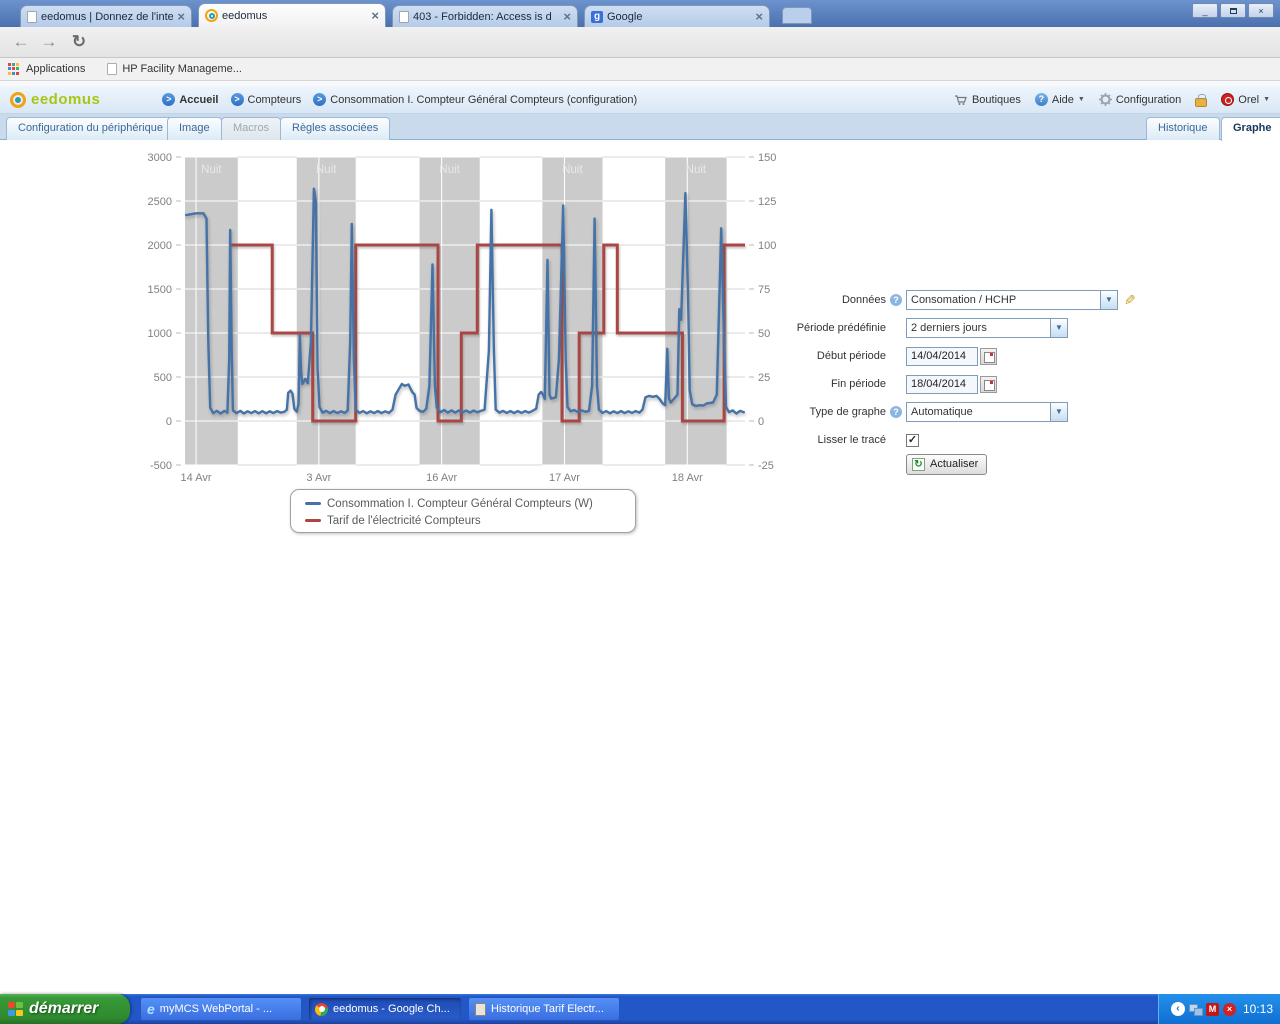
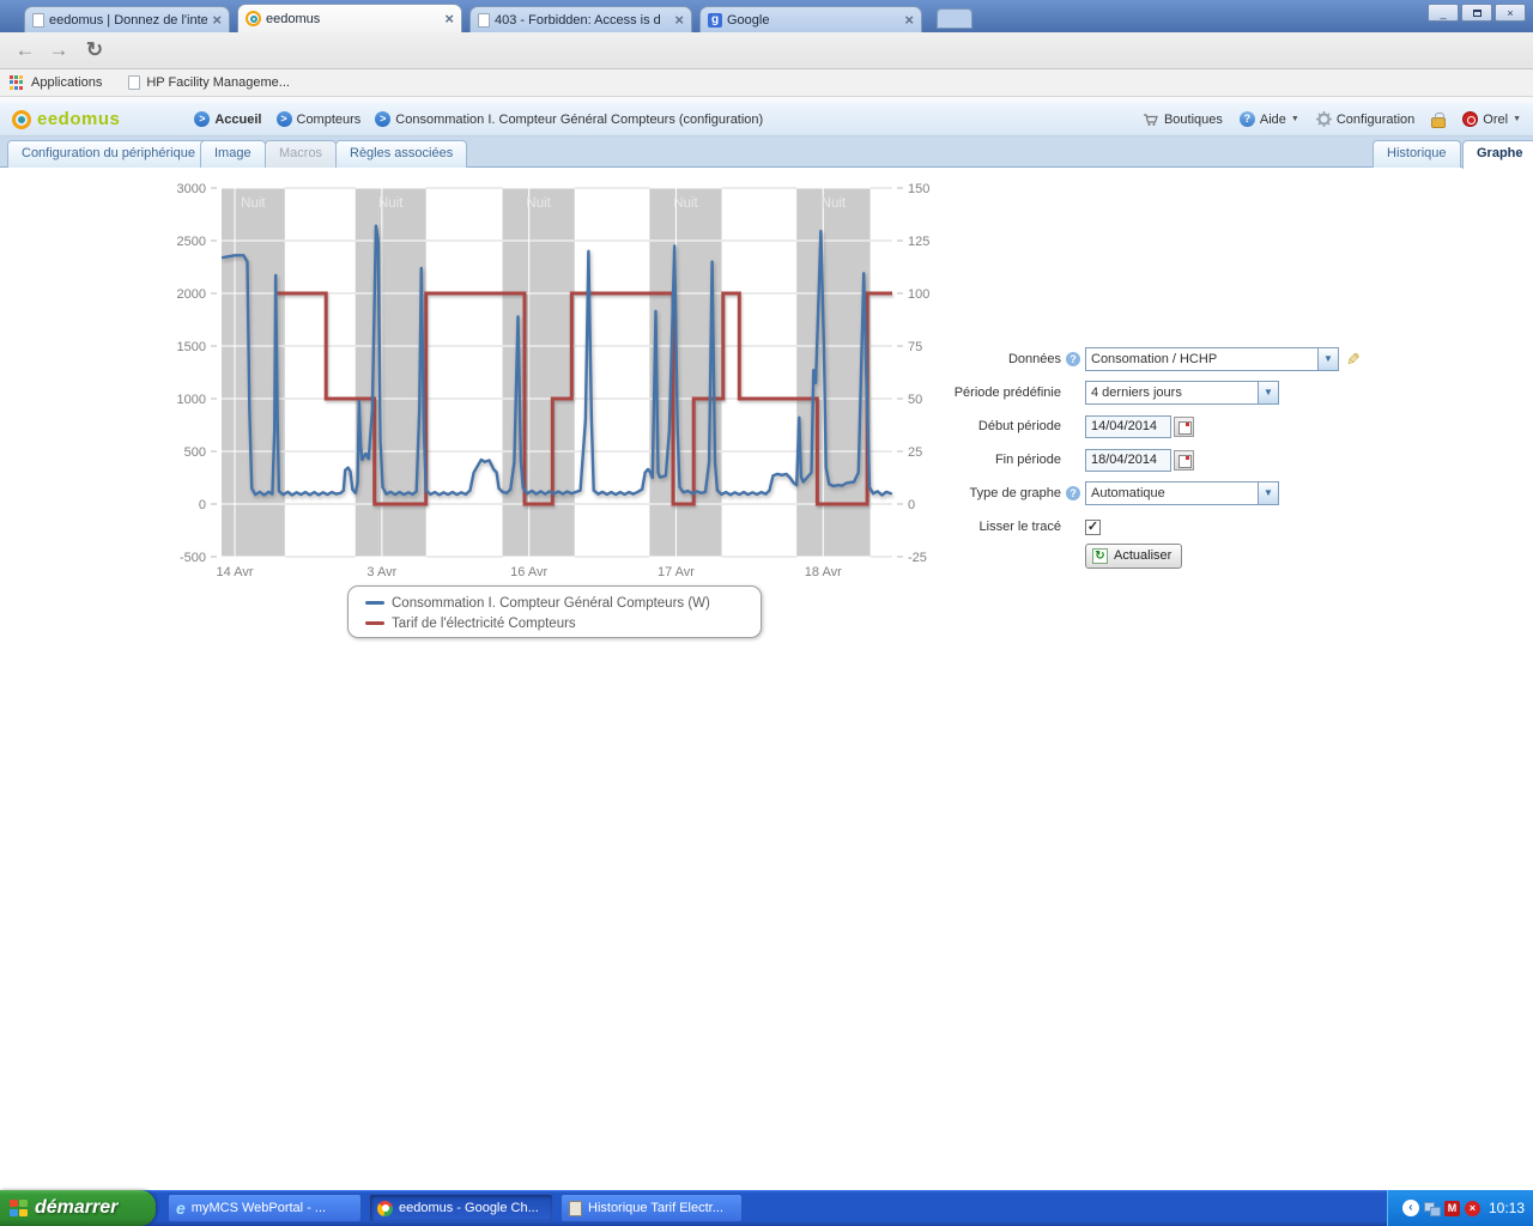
  eedomus | Donnez de l'inte
  ×
  eedomus
  ×
  403 - Forbidden: Access is d
  ×
  g
  Google
  ×
  _
  ×
  ←
  →
  ↻
  Applications
  HP Facility Manageme...
  eedomus
  >
  Accueil
  >
  Compteurs
  >
  Consommation I. Compteur Général Compteurs (configuration)
  Boutiques
  ?
  Aide
  Configuration
  Orel
  Configuration du périphérique
  Image
  Macros
  Règles associées
  Historique
  Graphe
  Nuit
  Nuit
  Nuit
  Nuit
  Nuit
  3000
  2500
  2000
  1500
  1000
  500
  0
  -500
  150
  125
  100
  75
  50
  25
  0
  -25
  14 Avr
  3 Avr
  16 Avr
  17 Avr
  18 Avr
  Consommation I. Compteur Général Compteurs (W)
  Tarif de l'électricité Compteurs
  Données
  ?
  Consomation / HCHP
  ▼
  Période prédéfinie
- 2 derniers jours
+ 4 derniers jours
  ▼
  Début période
  14/04/2014
  Fin période
  18/04/2014
  Type de graphe
  ?
  Automatique
  ▼
  Lisser le tracé
  ✓
  ↻
  Actualiser
  démarrer
  e
  myMCS WebPortal - ...
  eedomus - Google Ch...
  Historique Tarif Electr...
  ‹
  M
  ×
  10:13
